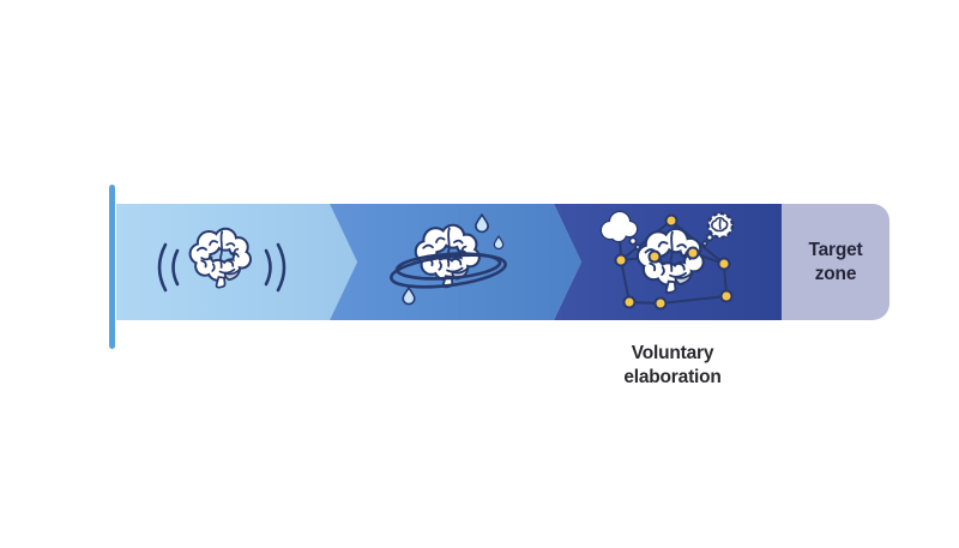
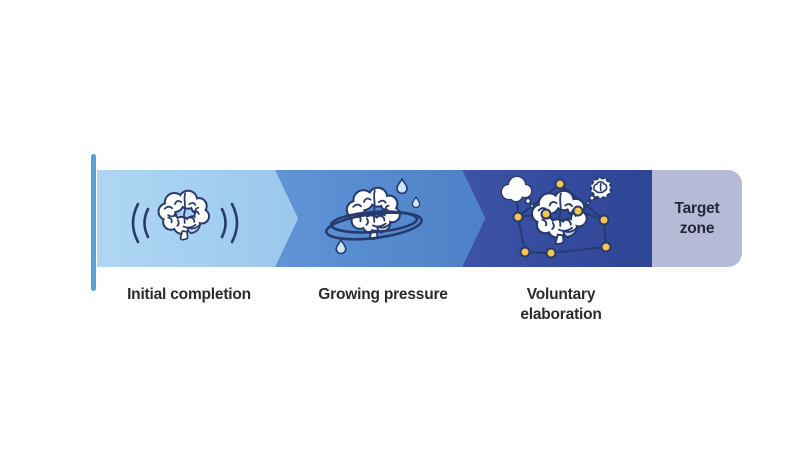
  Target zone
+ Initial completion
+ Growing pressure
  Voluntary elaboration
